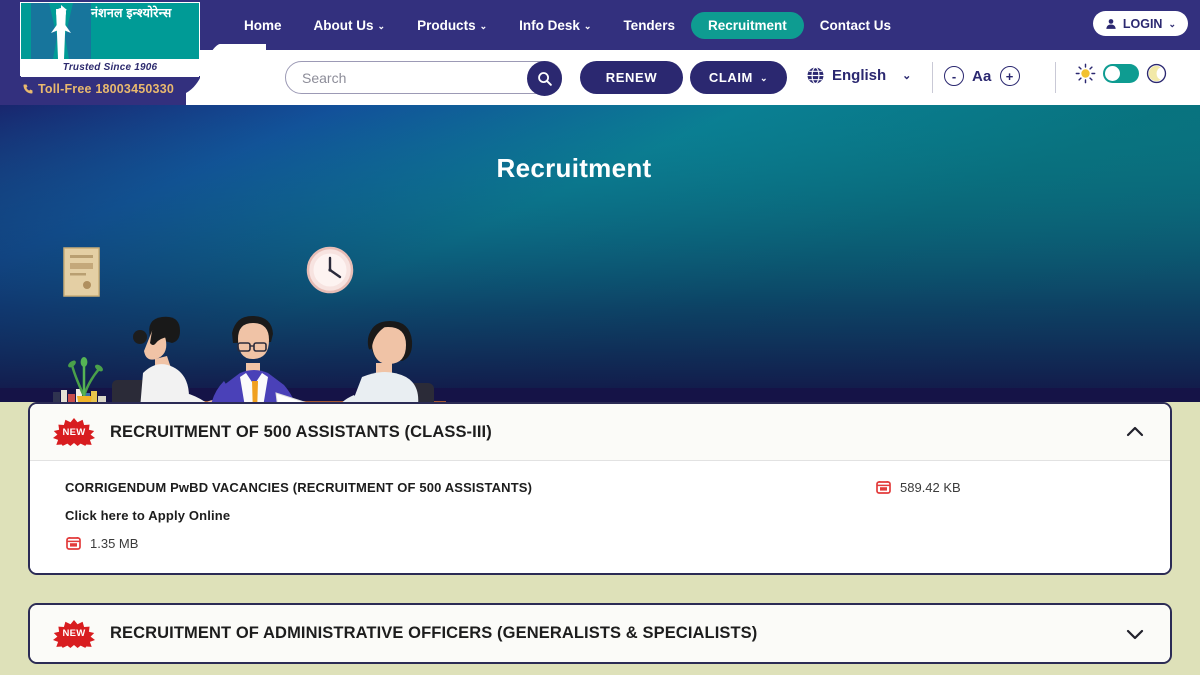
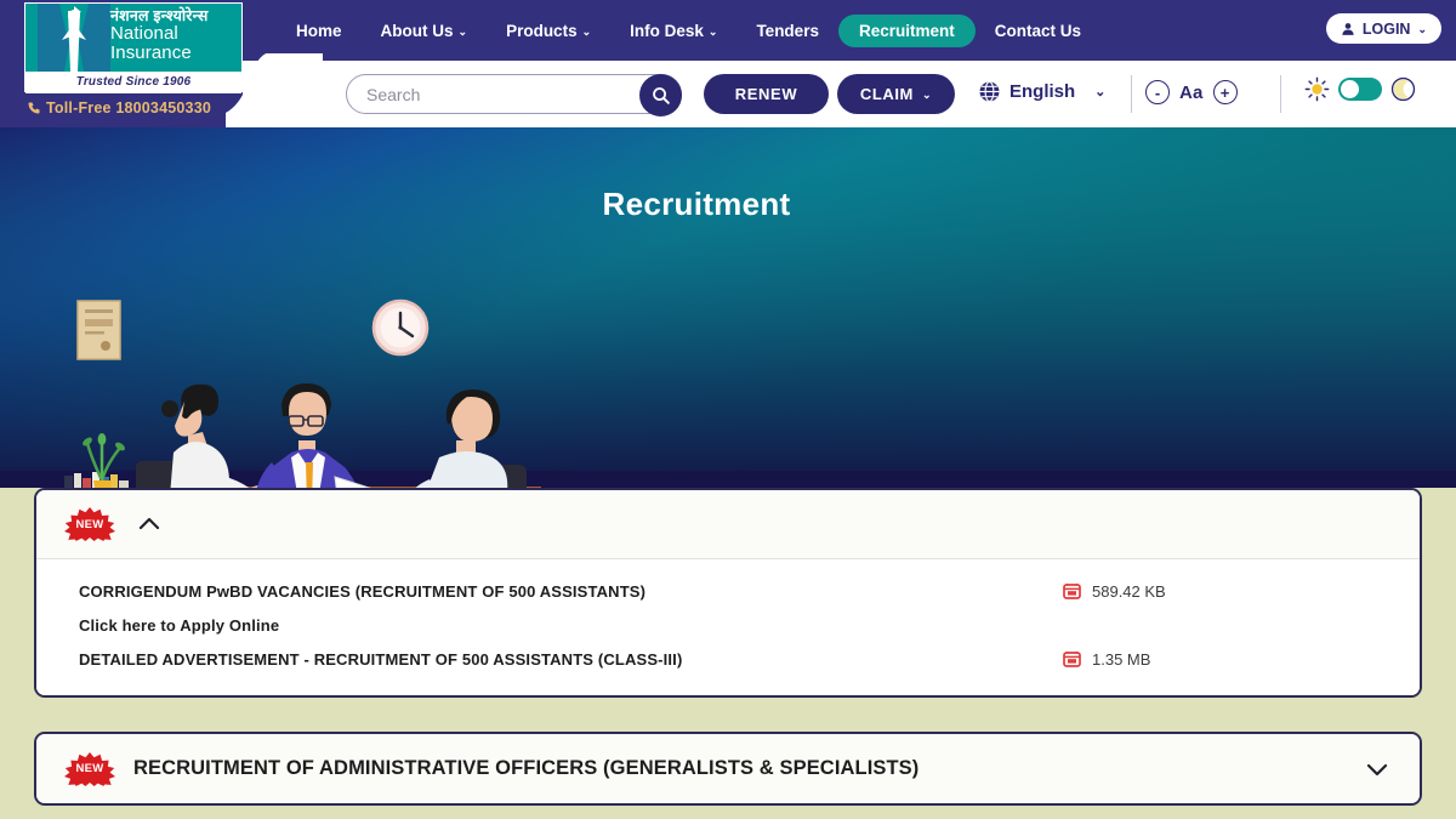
  नंशनल इन्श्योरेन्स
+ National Insurance
  Trusted Since 1906
  Toll-Free 18003450330
  Home
  About Us
  ⌄
  Products
  ⌄
  Info Desk
  ⌄
  Tenders
  Recruitment
  Contact Us
  LOGIN
  ⌄
  Search
  RENEW
  CLAIM
  ⌄
  English
  ⌄
  -
  Aa
  +
  Recruitment
  NEW
- RECRUITMENT OF 500 ASSISTANTS (CLASS-III)
  CORRIGENDUM PwBD VACANCIES (RECRUITMENT OF 500 ASSISTANTS)
  589.42 KB
  Click here to Apply Online
+ DETAILED ADVERTISEMENT - RECRUITMENT OF 500 ASSISTANTS (CLASS-III)
  1.35 MB
  NEW
  RECRUITMENT OF ADMINISTRATIVE OFFICERS (GENERALISTS & SPECIALISTS)
